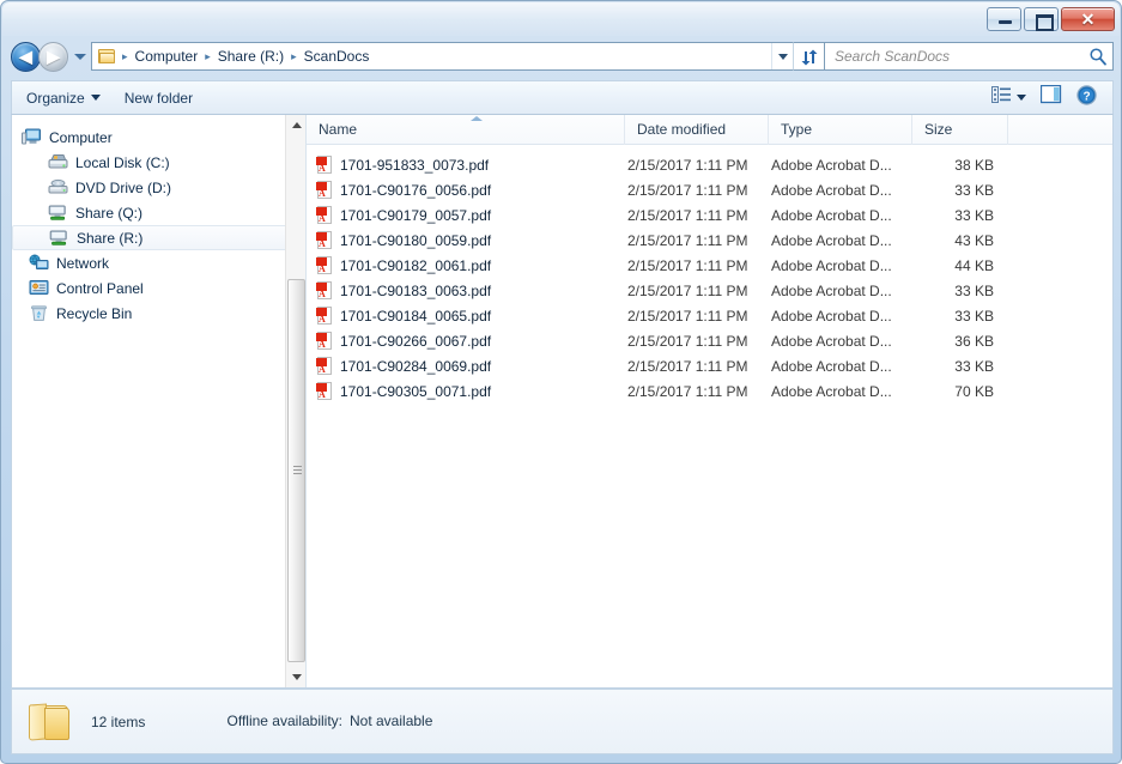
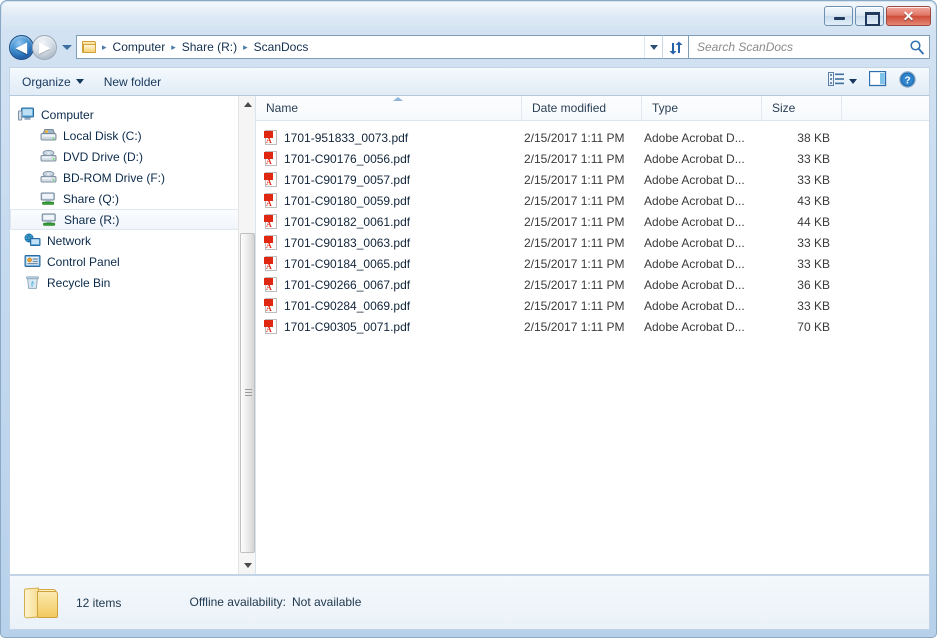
  ✕
  ◀
  ▶
  ▸
  Computer
  ▸
  Share (R:)
  ▸
  ScanDocs
  Search ScanDocs
  Organize
  New folder
  ?
  Computer
  Local Disk (C:)
  DVD Drive (D:)
+ BD-ROM Drive (F:)
  Share (Q:)
  Share (R:)
  Network
  Control Panel
  Recycle Bin
  Name
  Date modified
  Type
  Size
  A
  1701-951833_0073.pdf
  2/15/2017 1:11 PM
  Adobe Acrobat D...
  38 KB
  A
  1701-C90176_0056.pdf
  2/15/2017 1:11 PM
  Adobe Acrobat D...
  33 KB
  A
  1701-C90179_0057.pdf
  2/15/2017 1:11 PM
  Adobe Acrobat D...
  33 KB
  A
  1701-C90180_0059.pdf
  2/15/2017 1:11 PM
  Adobe Acrobat D...
  43 KB
  A
  1701-C90182_0061.pdf
  2/15/2017 1:11 PM
  Adobe Acrobat D...
  44 KB
  A
  1701-C90183_0063.pdf
  2/15/2017 1:11 PM
  Adobe Acrobat D...
  33 KB
  A
  1701-C90184_0065.pdf
  2/15/2017 1:11 PM
  Adobe Acrobat D...
  33 KB
  A
  1701-C90266_0067.pdf
  2/15/2017 1:11 PM
  Adobe Acrobat D...
  36 KB
  A
  1701-C90284_0069.pdf
  2/15/2017 1:11 PM
  Adobe Acrobat D...
  33 KB
  A
  1701-C90305_0071.pdf
  2/15/2017 1:11 PM
  Adobe Acrobat D...
  70 KB
  12 items
  Offline availability:
  Not available
